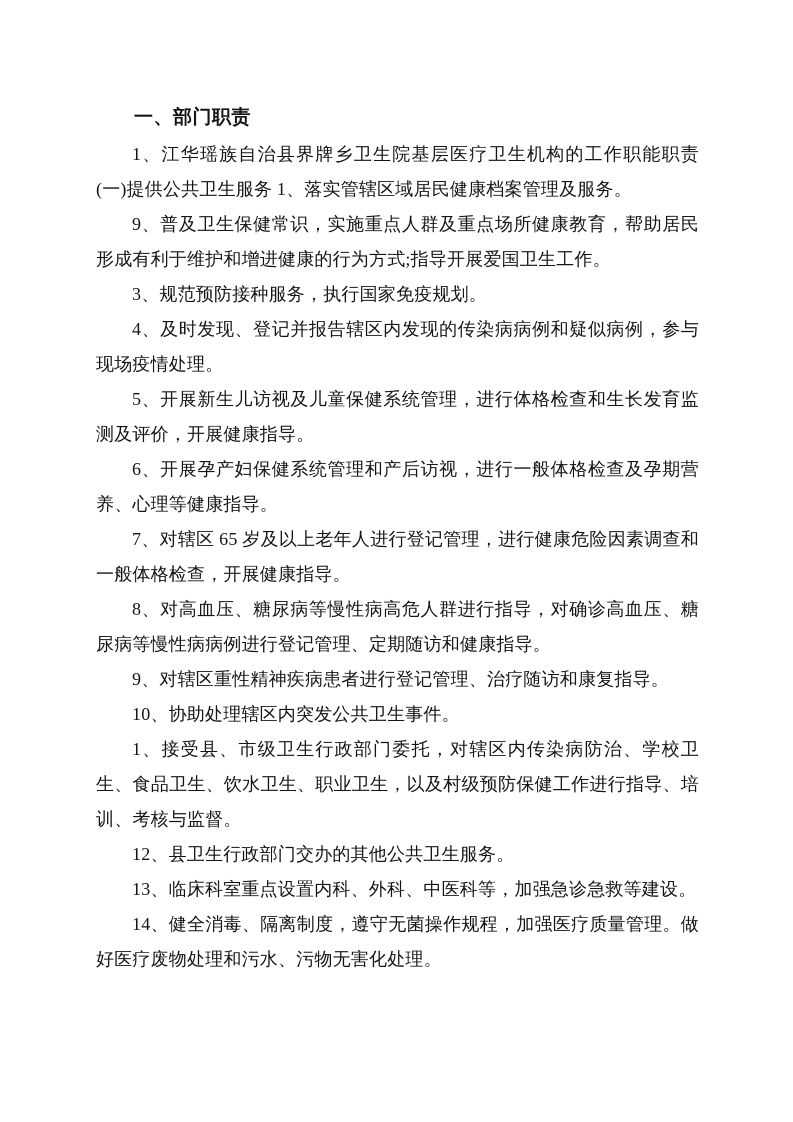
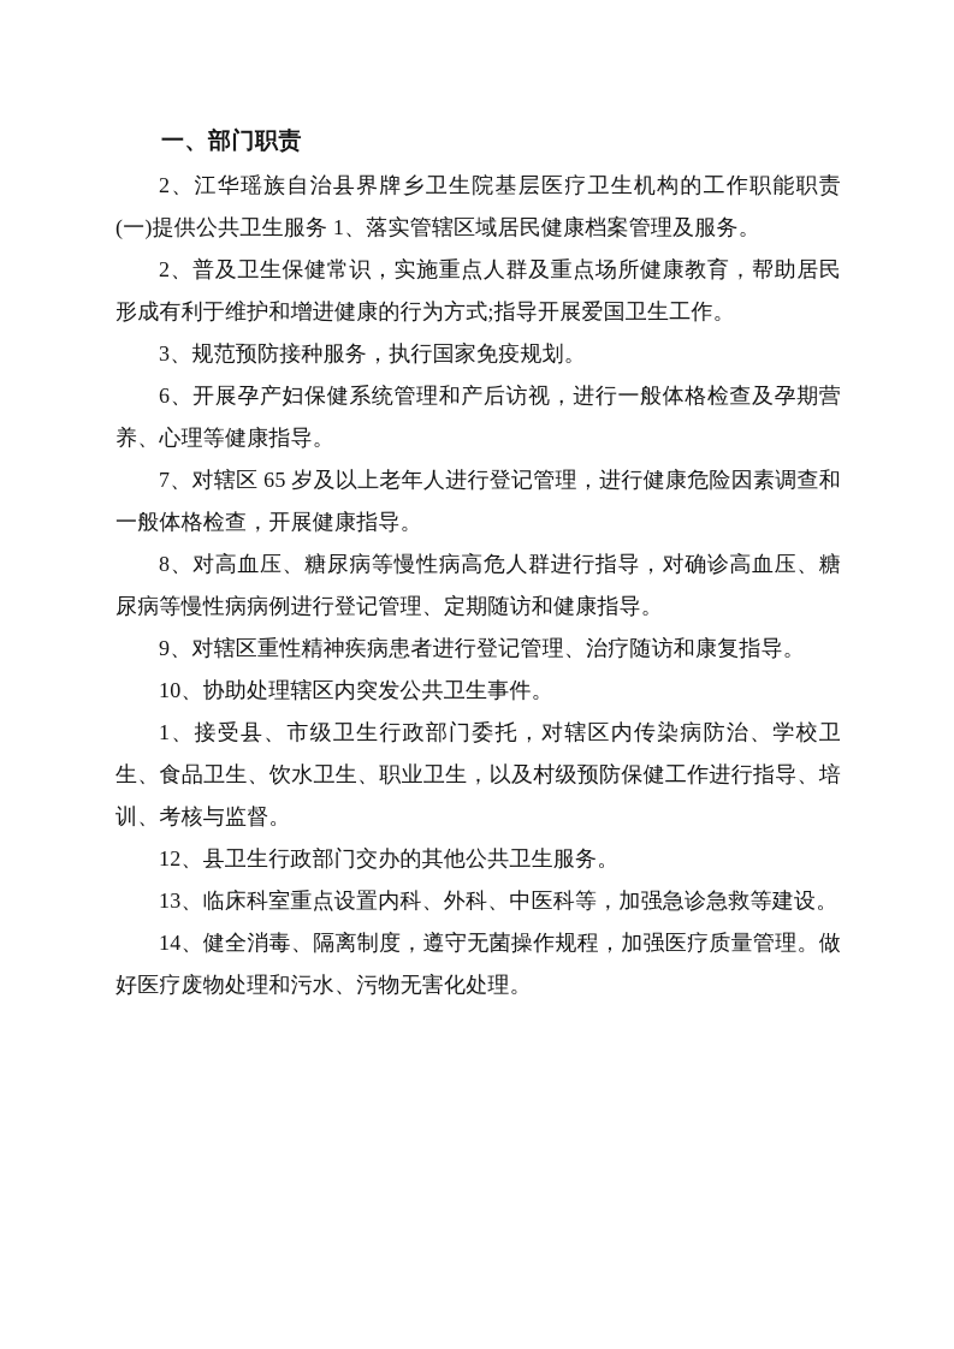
  一、部门职责
- 1、江华瑶族自治县界牌乡卫生院基层医疗卫生机构的工作职能职责(一)提供公共卫生服务 1、落实管辖区域居民健康档案管理及服务。
+ 2、江华瑶族自治县界牌乡卫生院基层医疗卫生机构的工作职能职责(一)提供公共卫生服务 1、落实管辖区域居民健康档案管理及服务。
- 9、普及卫生保健常识，实施重点人群及重点场所健康教育，帮助居民形成有利于维护和增进健康的行为方式;指导开展爱国卫生工作。
+ 2、普及卫生保健常识，实施重点人群及重点场所健康教育，帮助居民形成有利于维护和增进健康的行为方式;指导开展爱国卫生工作。
  3、规范预防接种服务，执行国家免疫规划。
- 4、及时发现、登记并报告辖区内发现的传染病病例和疑似病例，参与现场疫情处理。
- 5、开展新生儿访视及儿童保健系统管理，进行体格检查和生长发育监测及评价，开展健康指导。
  6、开展孕产妇保健系统管理和产后访视，进行一般体格检查及孕期营养、心理等健康指导。
  7、对辖区 65 岁及以上老年人进行登记管理，进行健康危险因素调查和一般体格检查，开展健康指导。
  8、对高血压、糖尿病等慢性病高危人群进行指导，对确诊高血压、糖尿病等慢性病病例进行登记管理、定期随访和健康指导。
  9、对辖区重性精神疾病患者进行登记管理、治疗随访和康复指导。
  10、协助处理辖区内突发公共卫生事件。
  1、接受县、市级卫生行政部门委托，对辖区内传染病防治、学校卫生、食品卫生、饮水卫生、职业卫生，以及村级预防保健工作进行指导、培训、考核与监督。
  12、县卫生行政部门交办的其他公共卫生服务。
  13、临床科室重点设置内科、外科、中医科等，加强急诊急救等建设。
  14、健全消毒、隔离制度，遵守无菌操作规程，加强医疗质量管理。做好医疗废物处理和污水、污物无害化处理。
